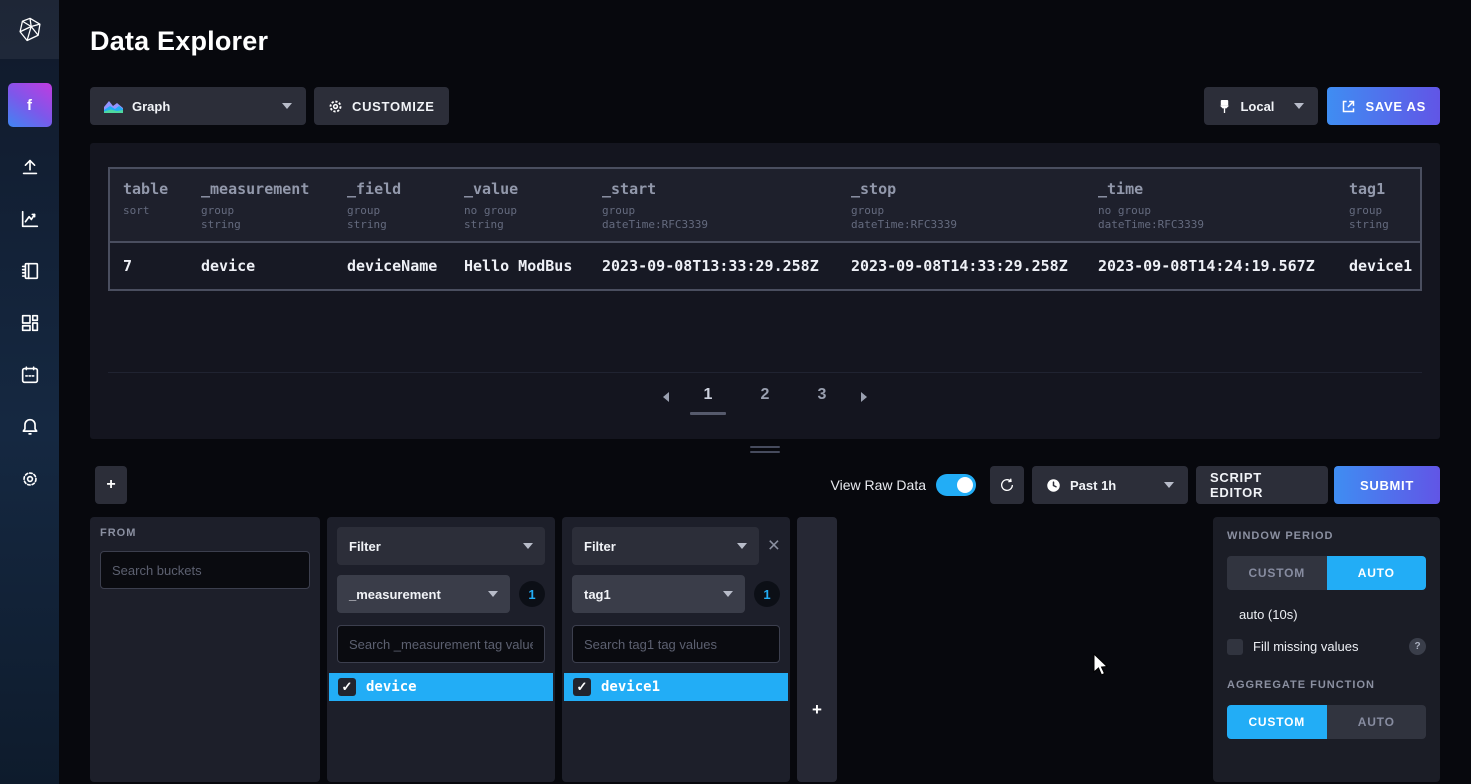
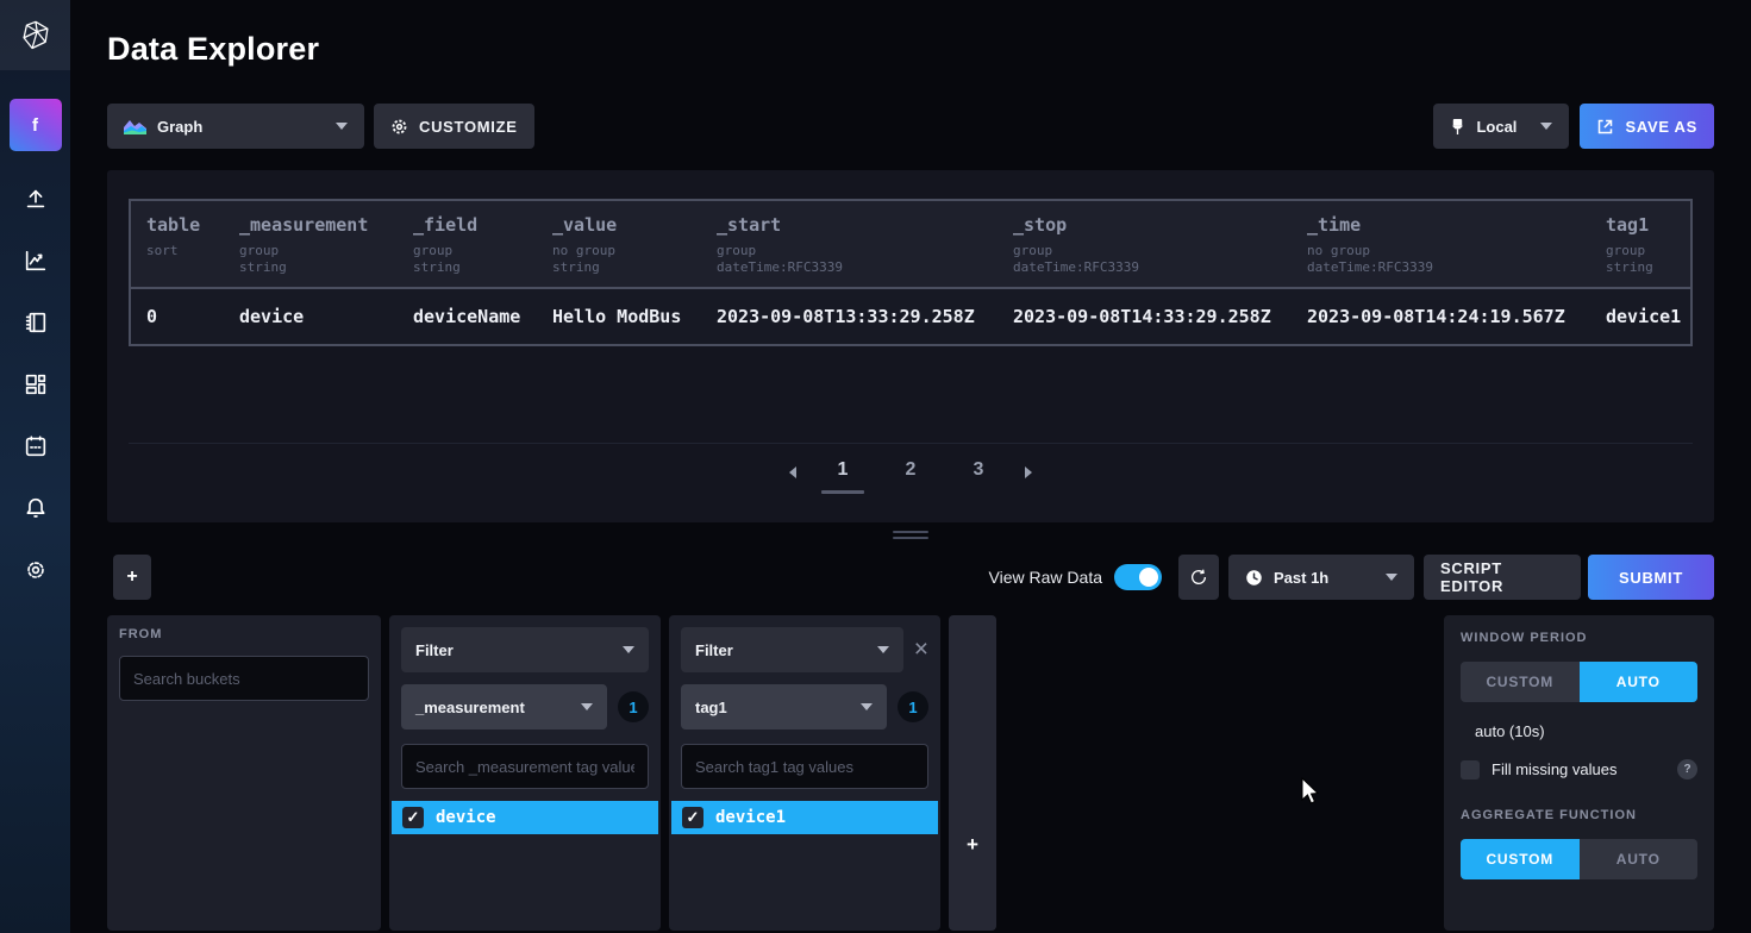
  f
  Data Explorer
  Graph
  CUSTOMIZE
  Local
  SAVE AS
  table
  sort
  _measurement
  group
  string
  _field
  group
  string
  _value
  no group
  string
  _start
  group
  dateTime:RFC3339
  _stop
  group
  dateTime:RFC3339
  _time
  no group
  dateTime:RFC3339
  tag1
  group
  string
- 7
+ 0
  device
  deviceName
  Hello ModBus
  2023-09-08T13:33:29.258Z
  2023-09-08T14:33:29.258Z
  2023-09-08T14:24:19.567Z
  device1
  1
  2
  3
  +
  View Raw Data
  Past 1h
  SCRIPT EDITOR
  SUBMIT
  FROM
  Search buckets
  Filter
  _measurement
  1
  Search _measurement tag valu
  device
  Filter
  ×
  tag1
  1
  Search tag1 tag values
  device1
  +
  WINDOW PERIOD
  CUSTOM
  AUTO
  auto (10s)
  Fill missing values
  ?
  AGGREGATE FUNCTION
  CUSTOM
  AUTO
